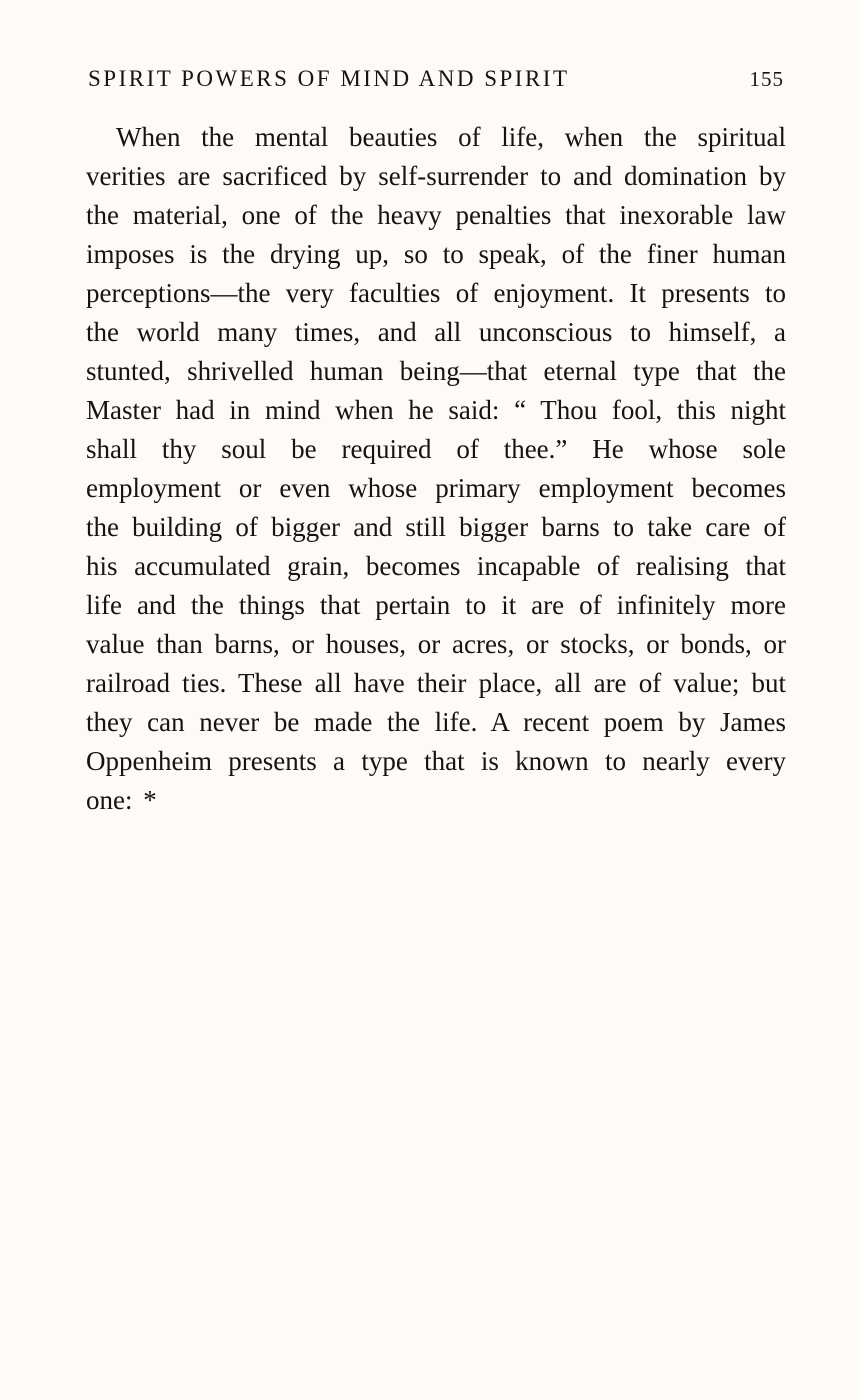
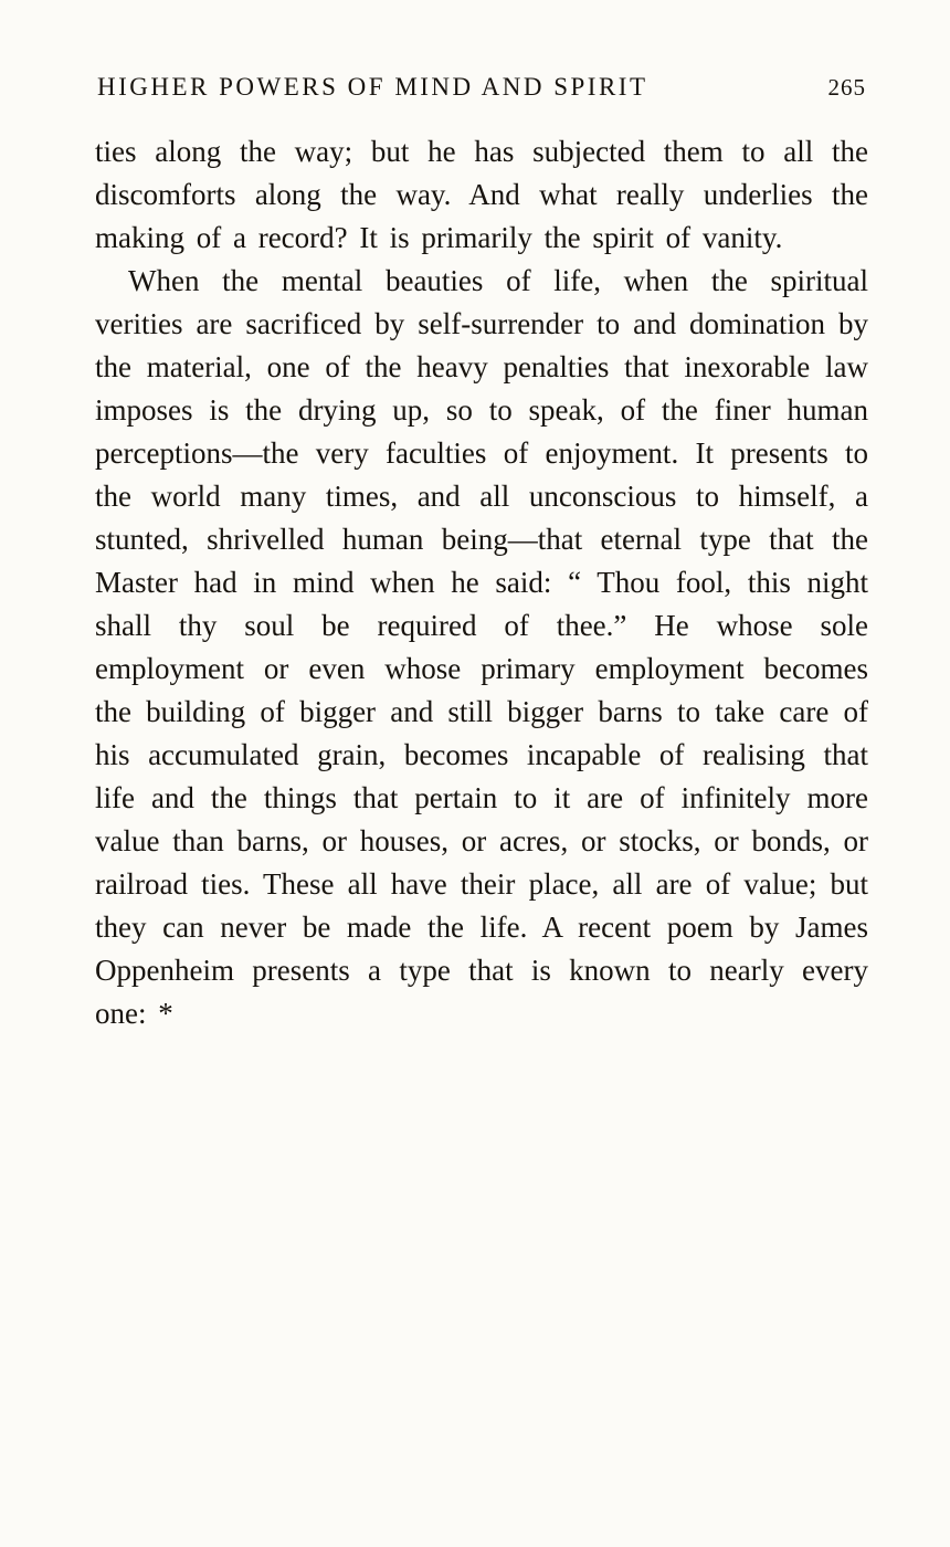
- SPIRIT POWERS OF MIND AND SPIRIT
+ HIGHER POWERS OF MIND AND SPIRIT
- 155
+ 265
+ ties along the way; but he has subjected them to all the discomforts along the way. And what really underlies the making of a record? It is primarily the spirit of vanity.
  When the mental beauties of life, when the spiritual verities are sacrificed by self-surrender to and domination by the material, one of the heavy penalties that inexorable law imposes is the drying up, so to speak, of the finer human perceptions—the very faculties of enjoyment. It presents to the world many times, and all unconscious to himself, a stunted, shrivelled human being—that eternal type that the Master had in mind when he said: “ Thou fool, this night shall thy soul be required of thee.” He whose sole employment or even whose primary employment becomes the building of bigger and still bigger barns to take care of his accumulated grain, becomes incapable of realising that life and the things that pertain to it are of infinitely more value than barns, or houses, or acres, or stocks, or bonds, or railroad ties. These all have their place, all are of value; but they can never be made the life. A recent poem by James Oppenheim presents a type that is known to nearly every one: *
